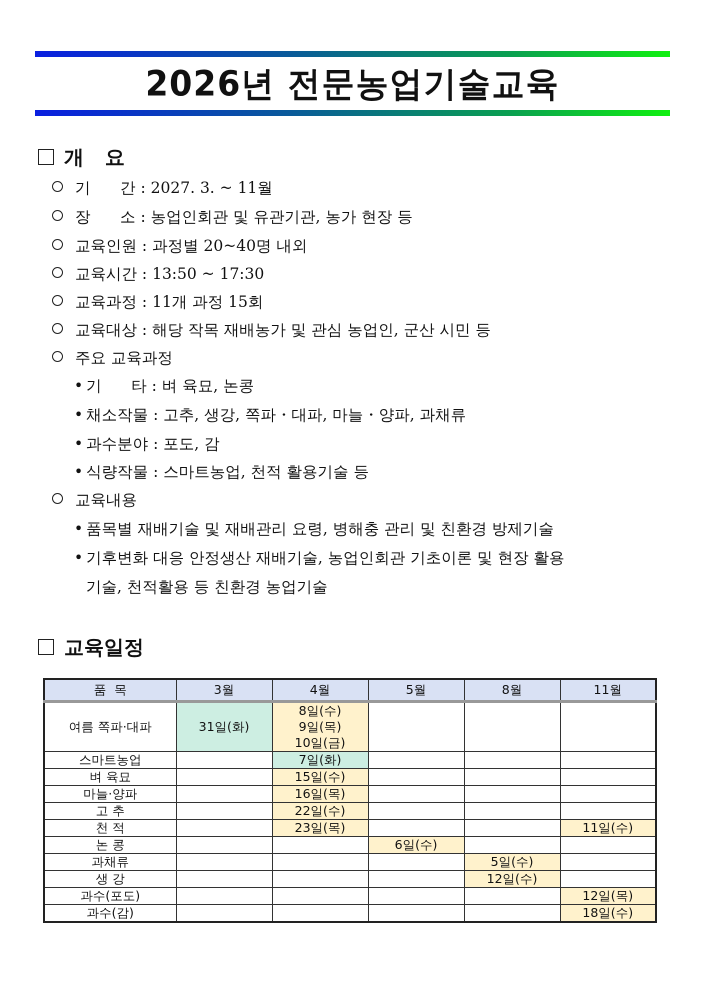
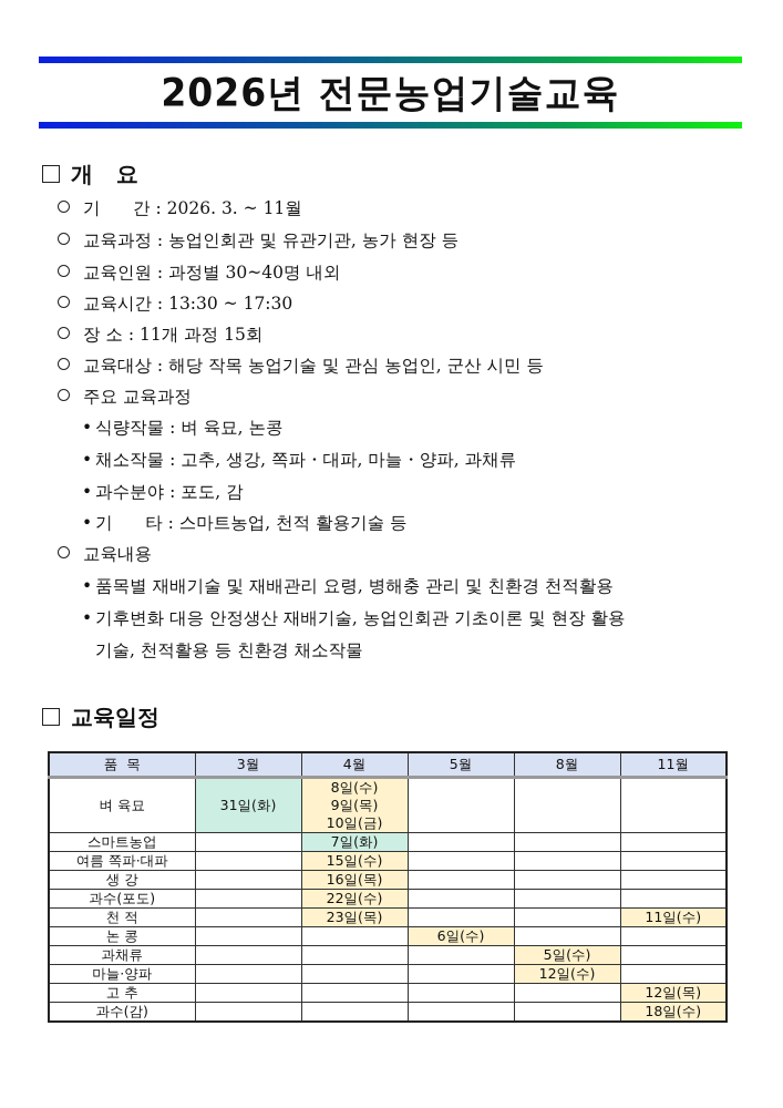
  2026년 전문농업기술교육
  개 요
- 기 간 : 2027. 3. ~ 11월
+ 기 간 : 2026. 3. ~ 11월
- 장 소 : 농업인회관 및 유관기관, 농가 현장 등
+ 교육과정 : 농업인회관 및 유관기관, 농가 현장 등
- 교육인원 : 과정별 20~40명 내외
+ 교육인원 : 과정별 30~40명 내외
- 교육시간 : 13:50 ~ 17:30
+ 교육시간 : 13:30 ~ 17:30
- 교육과정 : 11개 과정 15회
+ 장 소 : 11개 과정 15회
- 교육대상 : 해당 작목 재배농가 및 관심 농업인, 군산 시민 등
+ 교육대상 : 해당 작목 농업기술 및 관심 농업인, 군산 시민 등
  주요 교육과정
- • 기 타 : 벼 육묘, 논콩
+ • 식량작물 : 벼 육묘, 논콩
  • 채소작물 : 고추, 생강, 쪽파・대파, 마늘・양파, 과채류
  • 과수분야 : 포도, 감
- • 식량작물 : 스마트농업, 천적 활용기술 등
+ • 기 타 : 스마트농업, 천적 활용기술 등
  교육내용
- • 품목별 재배기술 및 재배관리 요령, 병해충 관리 및 친환경 방제기술
+ • 품목별 재배기술 및 재배관리 요령, 병해충 관리 및 친환경 천적활용
  • 기후변화 대응 안정생산 재배기술, 농업인회관 기초이론 및 현장 활용
- 기술, 천적활용 등 친환경 농업기술
+ 기술, 천적활용 등 친환경 채소작물
  교육일정
  품 목	3월	4월	5월	8월	11월
- 여름 쪽파·대파	31일(화)	8일(수) 9일(목) 10일(금)
+ 벼 육묘	31일(화)	8일(수) 9일(목) 10일(금)
  스마트농업		7일(화)
- 벼 육묘		15일(수)
+ 여름 쪽파·대파		15일(수)
- 마늘·양파		16일(목)
+ 생 강		16일(목)
- 고 추		22일(수)
+ 과수(포도)		22일(수)
  천 적		23일(목)			11일(수)
  논 콩			6일(수)
  과채류				5일(수)
- 생 강				12일(수)
+ 마늘·양파				12일(수)
- 과수(포도)					12일(목)
+ 고 추					12일(목)
  과수(감)					18일(수)
